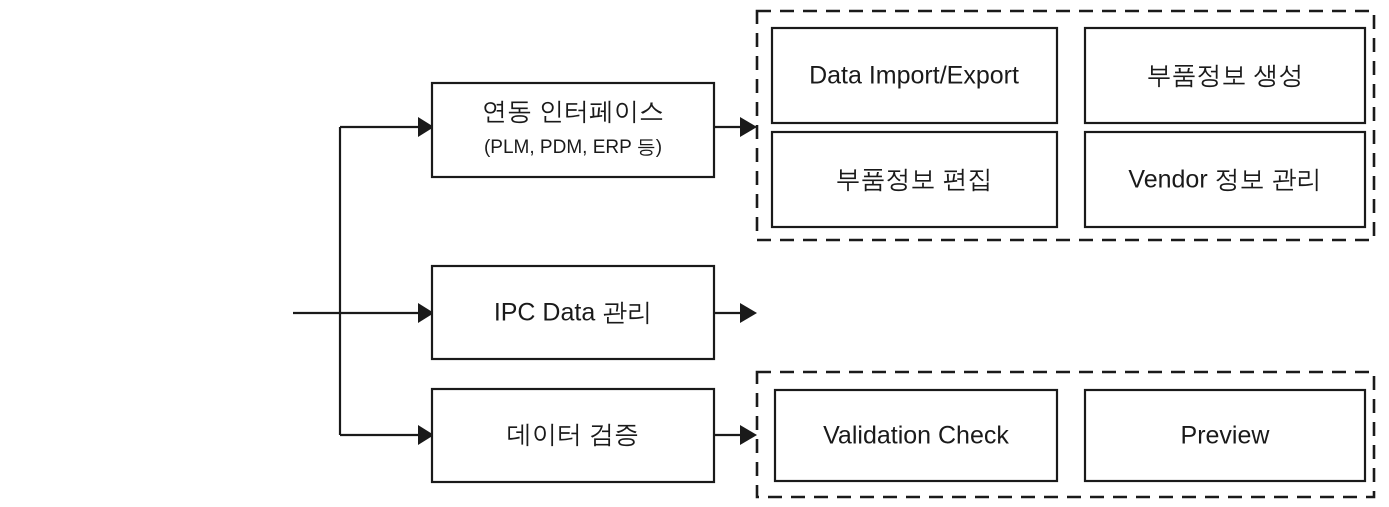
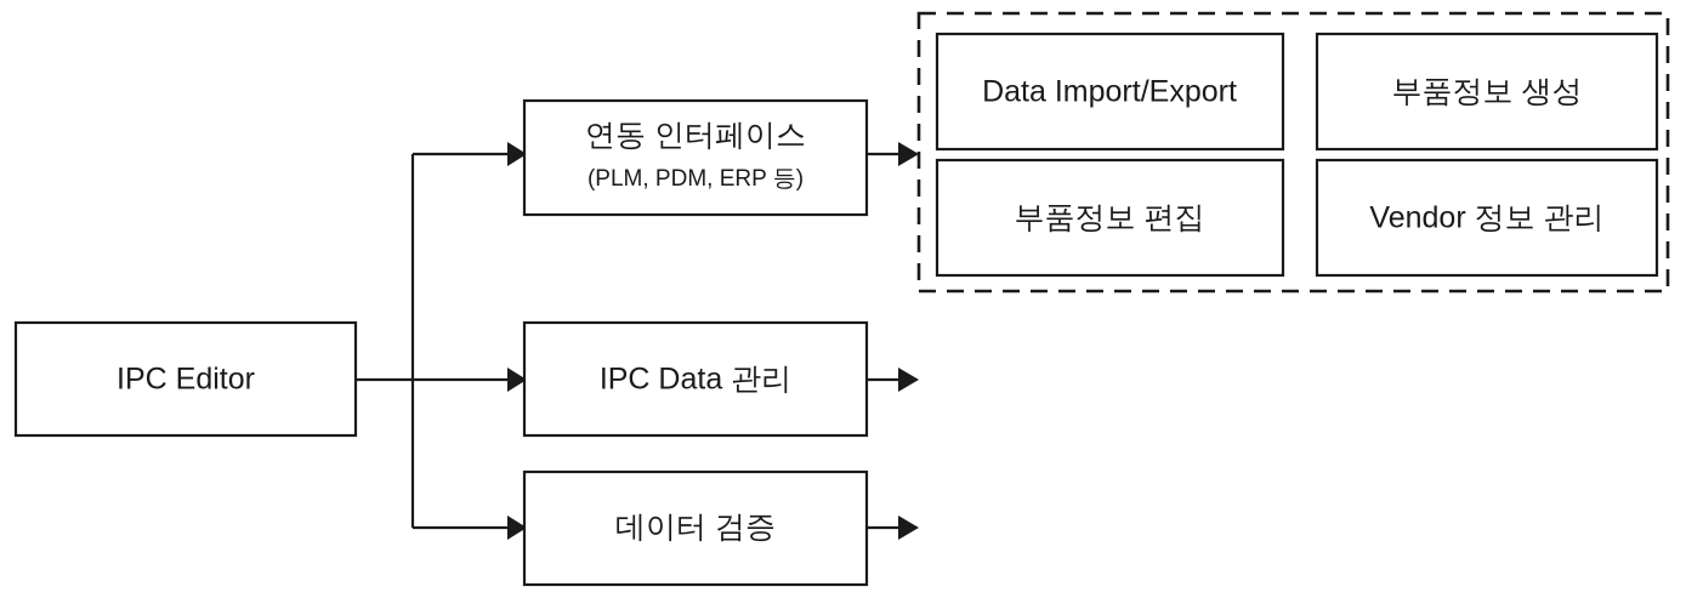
+ IPC Editor
  연동 인터페이스
  (PLM, PDM, ERP 등)
  IPC Data 관리
  데이터 검증
  Data Import/Export
  부품정보 생성
  부품정보 편집
  Vendor 정보 관리
- Validation Check
- Preview
